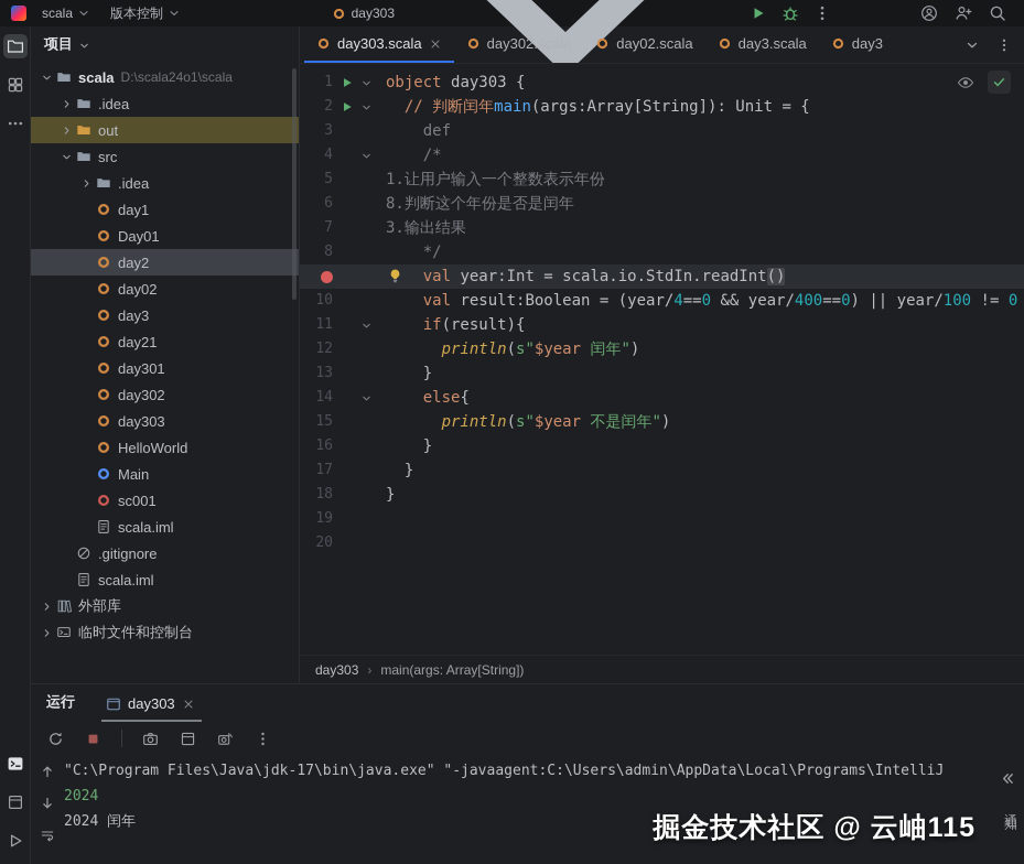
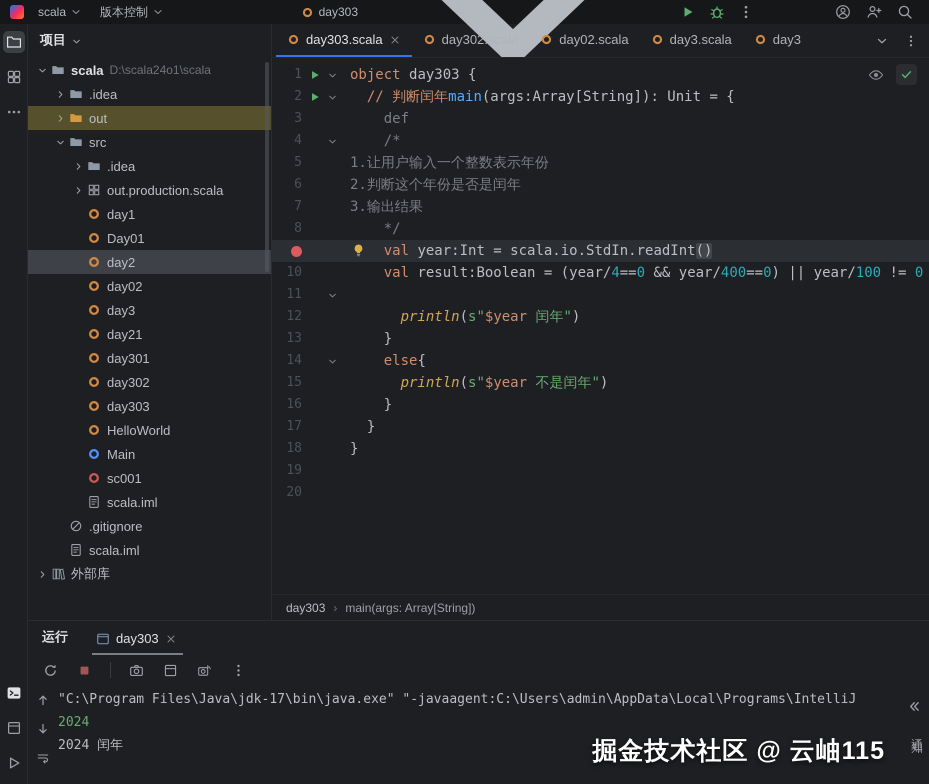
  scala
  版本控制
  day303
  项目
  scala
  D:\scala24o1\scala
  .idea
  out
  src
  .idea
+ out.production.scala
  day1
  Day01
  day2
  day02
  day3
  day21
  day301
  day302
  day303
  HelloWorld
  Main
  sc001
  scala.iml
  .gitignore
  scala.iml
  外部库
- 临时文件和控制台
  day303.scala
  day302.scala
  day02.scala
  day3.scala
  day3
  1
  object day303 {
  2
  // 判断闰年main(args:Array[String]): Unit = {
  3
  def
  4
  /*
  5
  1.让用户输入一个整数表示年份
  6
- 8.判断这个年份是否是闰年
+ 2.判断这个年份是否是闰年
  7
  3.输出结果
  8
  */
  val year:Int = scala.io.StdIn.readInt()
  10
  val result:Boolean = (year/4==0 && year/400==0) || year/100 != 0
  11
- if(result){
  12
  println(s"$year 闰年")
  13
  }
  14
  else{
  15
  println(s"$year 不是闰年")
  16
  }
  17
  }
  18
  }
  19
  20
  day303
  ›
  main(args: Array[String])
  运行
  day303
  "C:\Program Files\Java\jdk-17\bin\java.exe" "-javaagent:C:\Users\admin\AppData\Local\Programs\IntelliJ
  2024
  2024 闰年
  掘金技术社区 @ 云岫115
